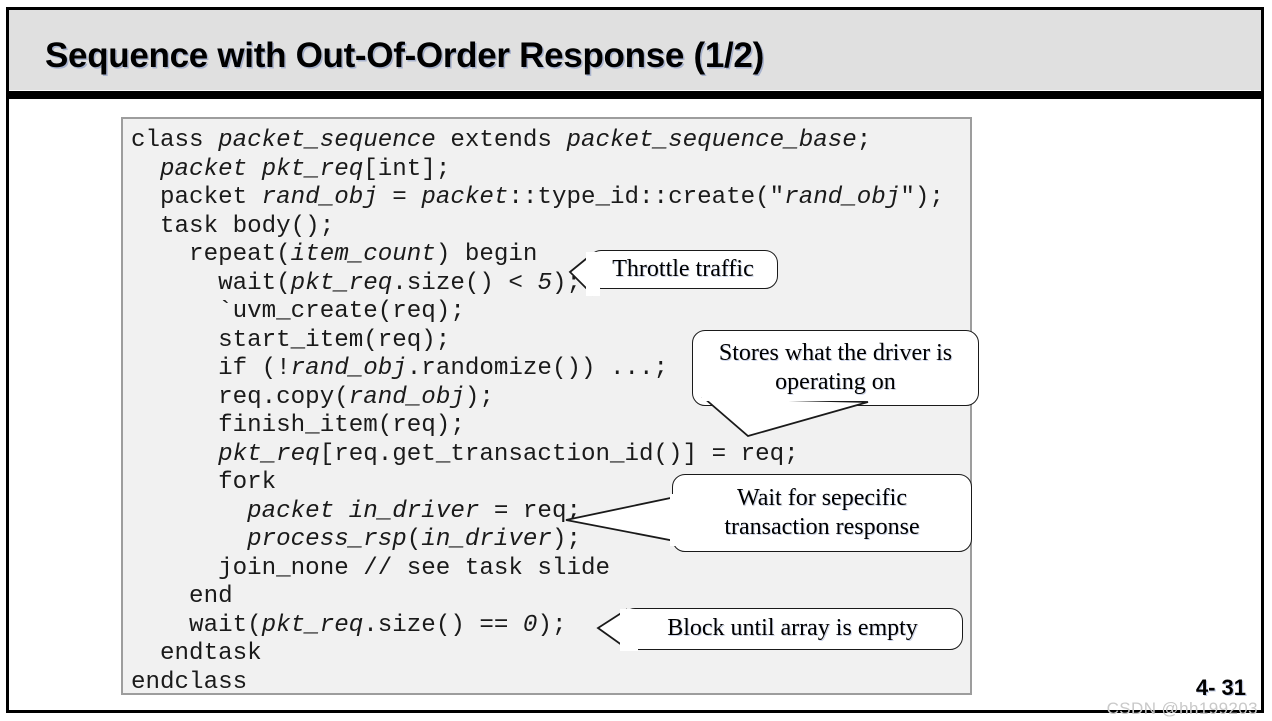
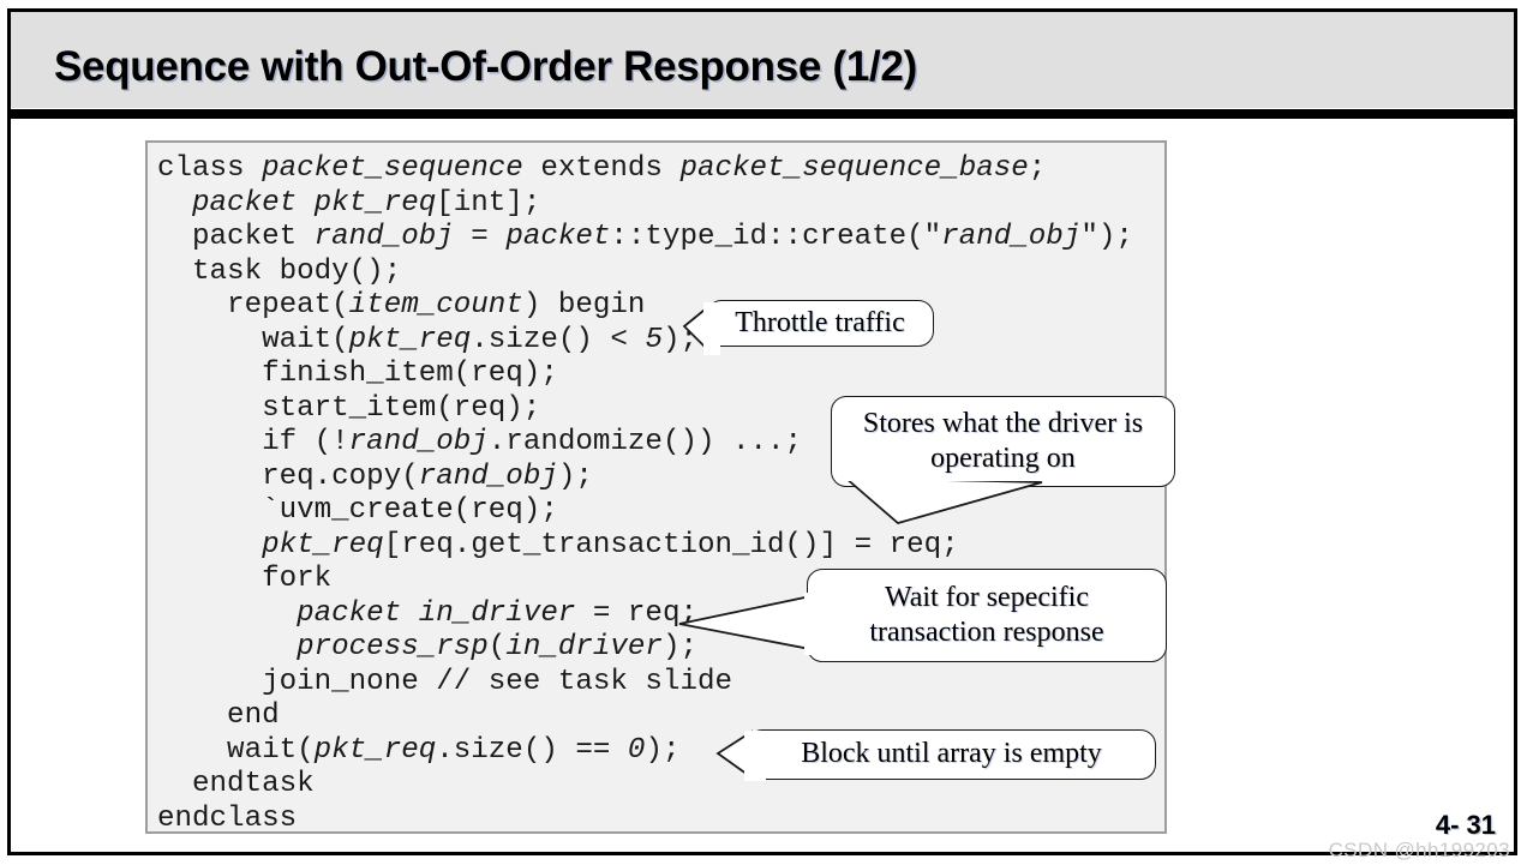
  Sequence with Out-Of-Order Response (1/2)
  class packet_sequence extends packet_sequence_base;
  packet pkt_req[int];
  packet rand_obj = packet::type_id::create("rand_obj");
  task body();
  repeat(item_count) begin
  wait(pkt_req.size() < 5);
- `uvm_create(req);
+ finish_item(req);
  start_item(req);
  if (!rand_obj.randomize()) ...;
  req.copy(rand_obj);
- finish_item(req);
+ `uvm_create(req);
  pkt_req[req.get_transaction_id()] = req;
  fork
  packet in_driver = req;
  process_rsp(in_driver);
  join_none // see task slide
  end
  wait(pkt_req.size() == 0);
  endtask
  endclass
  Throttle traffic
  Stores what the driver is operating on
  Wait for sepecific transaction response
  Block until array is empty
  4- 31
  CSDN @hh199203
